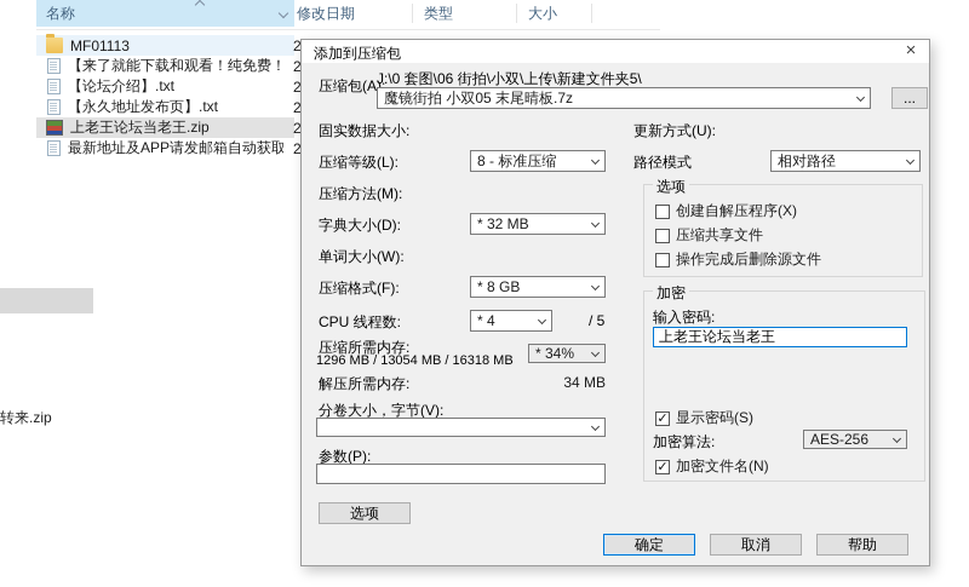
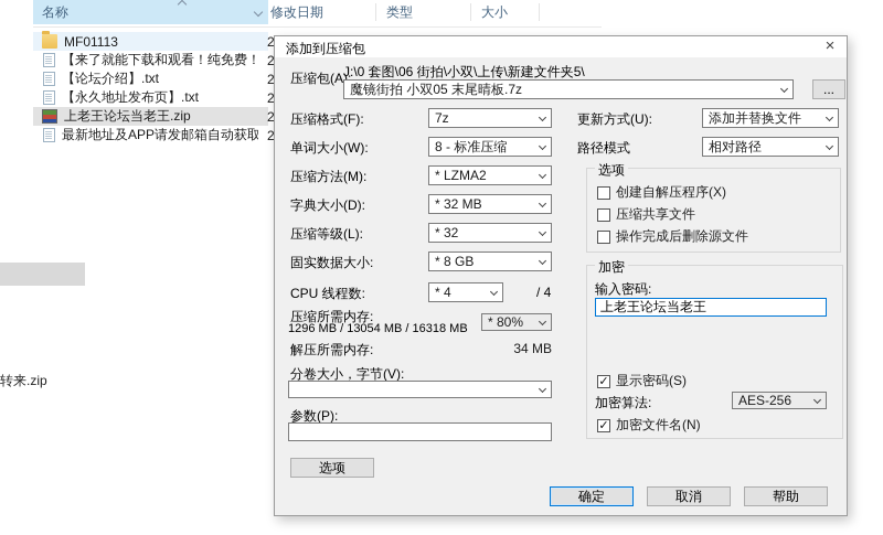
  名称
  修改日期
  类型
  大小
  MF01113
  2
  【来了就能下载和观看！纯免费！
  2
  【论坛介绍】.txt
  2
  【永久地址发布页】.txt
  2
  上老王论坛当老王.zip
  2
  最新地址及APP请发邮箱自动获取
  2
  转来.zip
  添加到压缩包
  ×
  压缩包(A):
  J:\0 套图\06 街拍\小双\上传\新建文件夹5\
  魔镜街拍 小双05 末尾晴板.7z
  ...
- 固实数据大小:
+ 压缩格式(F):
+ 7z
- 压缩等级(L):
+ 单词大小(W):
  8 - 标准压缩
  压缩方法(M):
+ * LZMA2
  字典大小(D):
  * 32 MB
- 单词大小(W):
+ 压缩等级(L):
+ * 32
- 压缩格式(F):
+ 固实数据大小:
  * 8 GB
  CPU 线程数:
  * 4
- / 5
+ / 4
  压缩所需内存:
  1296 MB / 13054 MB / 16318 MB
- * 34%
+ * 80%
  解压所需内存:
  34 MB
  分卷大小，字节(V):
  参数(P):
  选项
  更新方式(U):
+ 添加并替换文件
  路径模式
  相对路径
  选项
  创建自解压程序(X)
  压缩共享文件
  操作完成后删除源文件
  加密
  输入密码:
  上老王论坛当老王
  ✓
  显示密码(S)
  加密算法:
  AES-256
  ✓
  加密文件名(N)
  确定
  取消
  帮助
